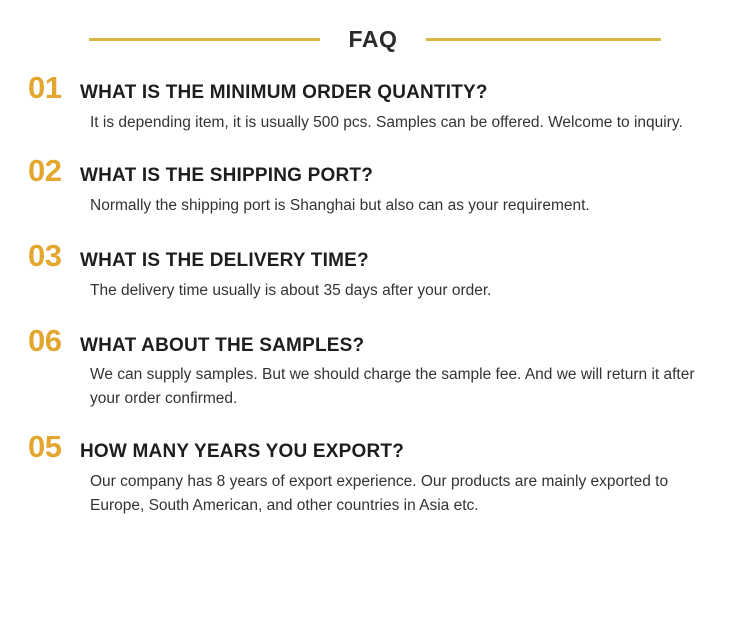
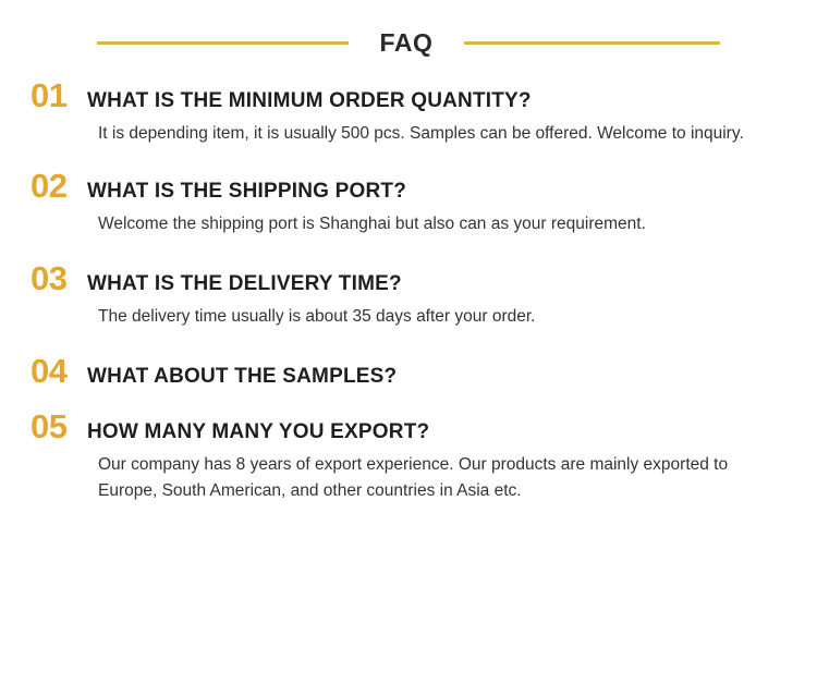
  FAQ
  01
  WHAT IS THE MINIMUM ORDER QUANTITY?
  It is depending item, it is usually 500 pcs. Samples can be offered. Welcome to inquiry.
  02
  WHAT IS THE SHIPPING PORT?
- Normally the shipping port is Shanghai but also can as your requirement.
+ Welcome the shipping port is Shanghai but also can as your requirement.
  03
  WHAT IS THE DELIVERY TIME?
  The delivery time usually is about 35 days after your order.
- 06
+ 04
  WHAT ABOUT THE SAMPLES?
- We can supply samples. But we should charge the sample fee. And we will return it after your order confirmed.
  05
- HOW MANY YEARS YOU EXPORT?
+ HOW MANY MANY YOU EXPORT?
  Our company has 8 years of export experience. Our products are mainly exported to Europe, South American, and other countries in Asia etc.
